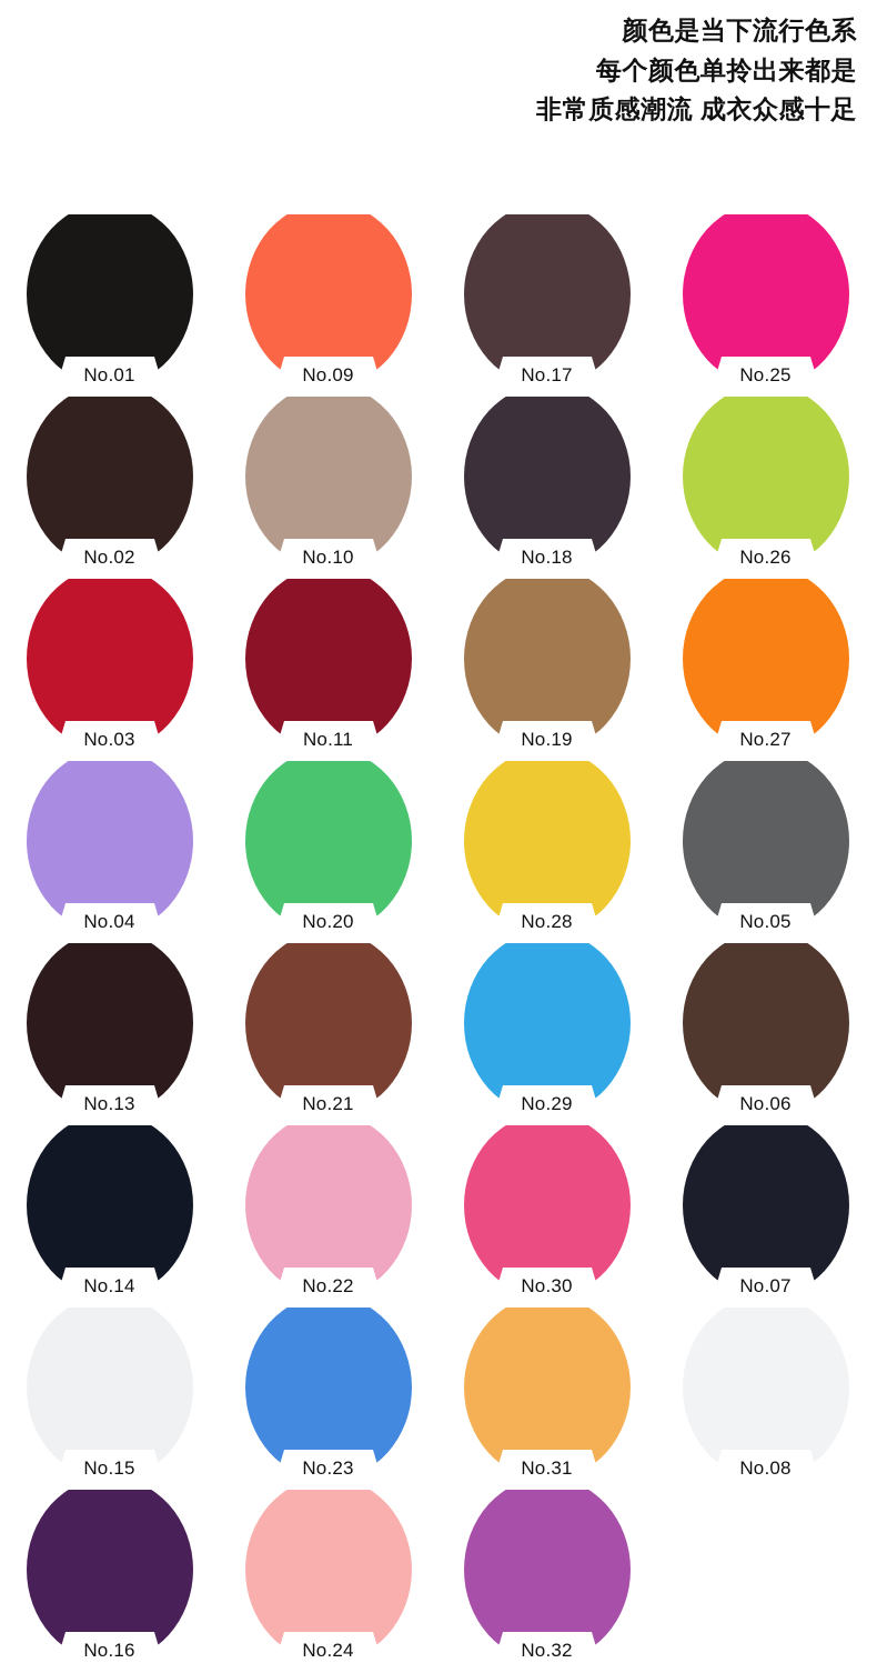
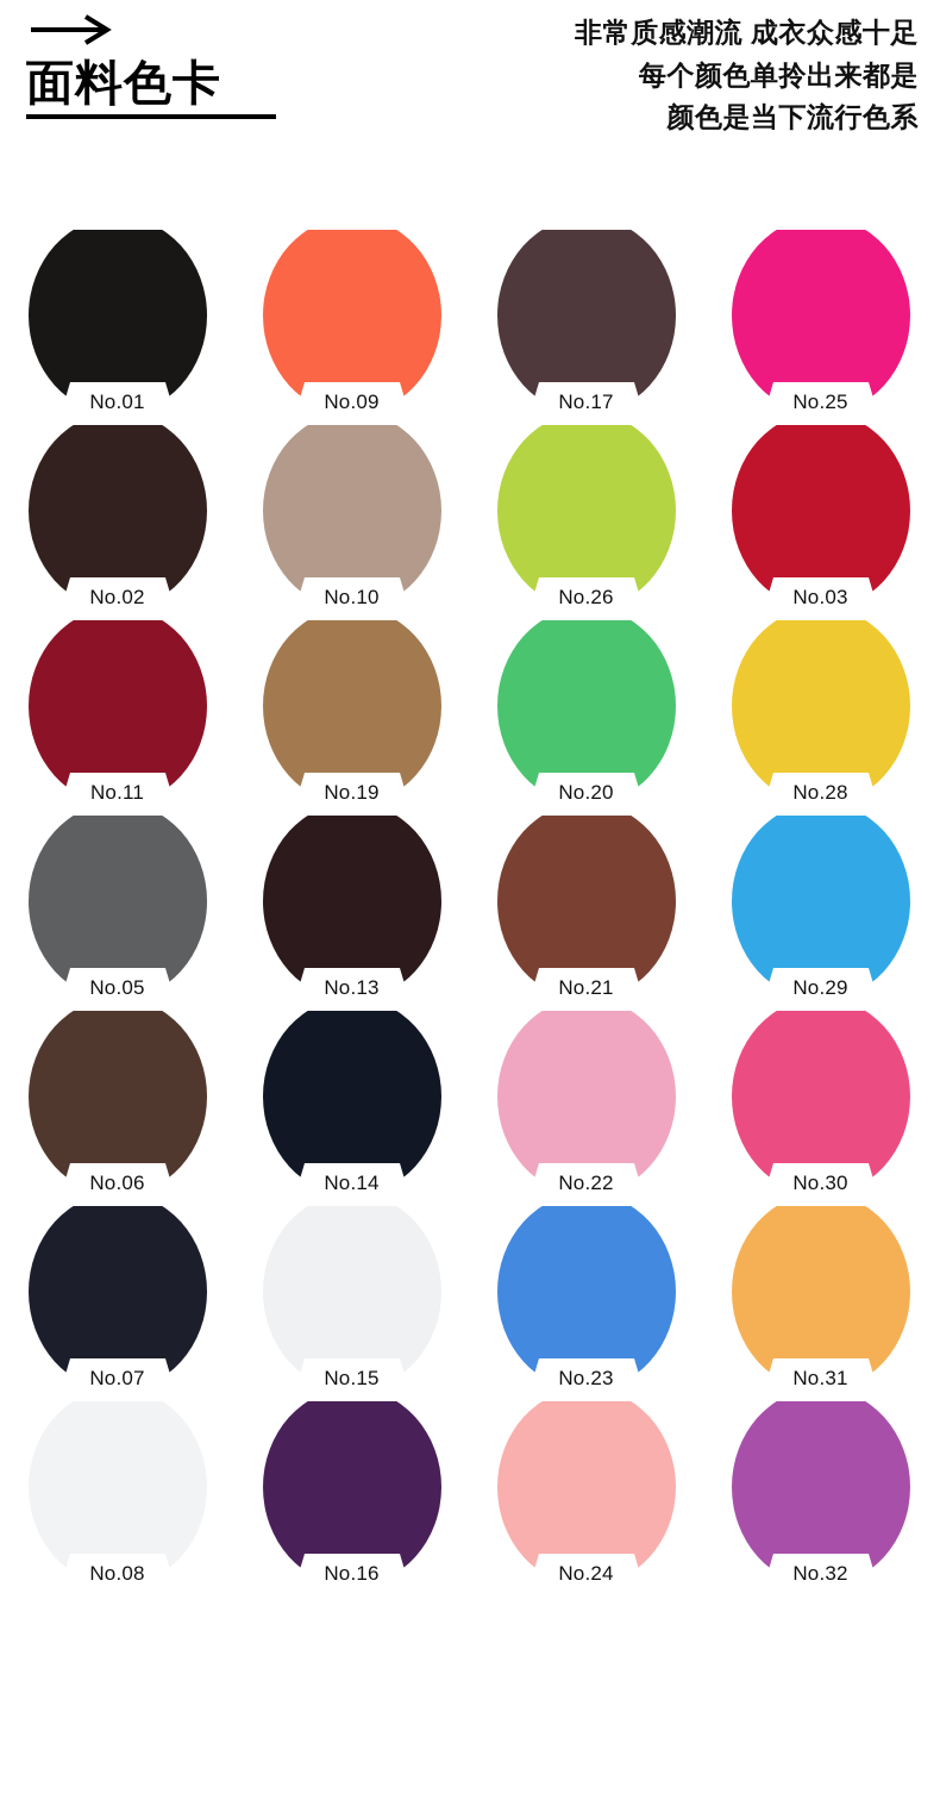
+ 面料色卡
- 颜色是当下流行色系
+ 非常质感潮流 成衣众感十足
  每个颜色单拎出来都是
- 非常质感潮流 成衣众感十足
+ 颜色是当下流行色系
  No.01
  No.09
  No.17
  No.25
  No.02
  No.10
- No.18
  No.26
  No.03
  No.11
  No.19
- No.27
- No.04
  No.20
  No.28
  No.05
  No.13
  No.21
  No.29
  No.06
  No.14
  No.22
  No.30
  No.07
  No.15
  No.23
  No.31
  No.08
  No.16
  No.24
  No.32
